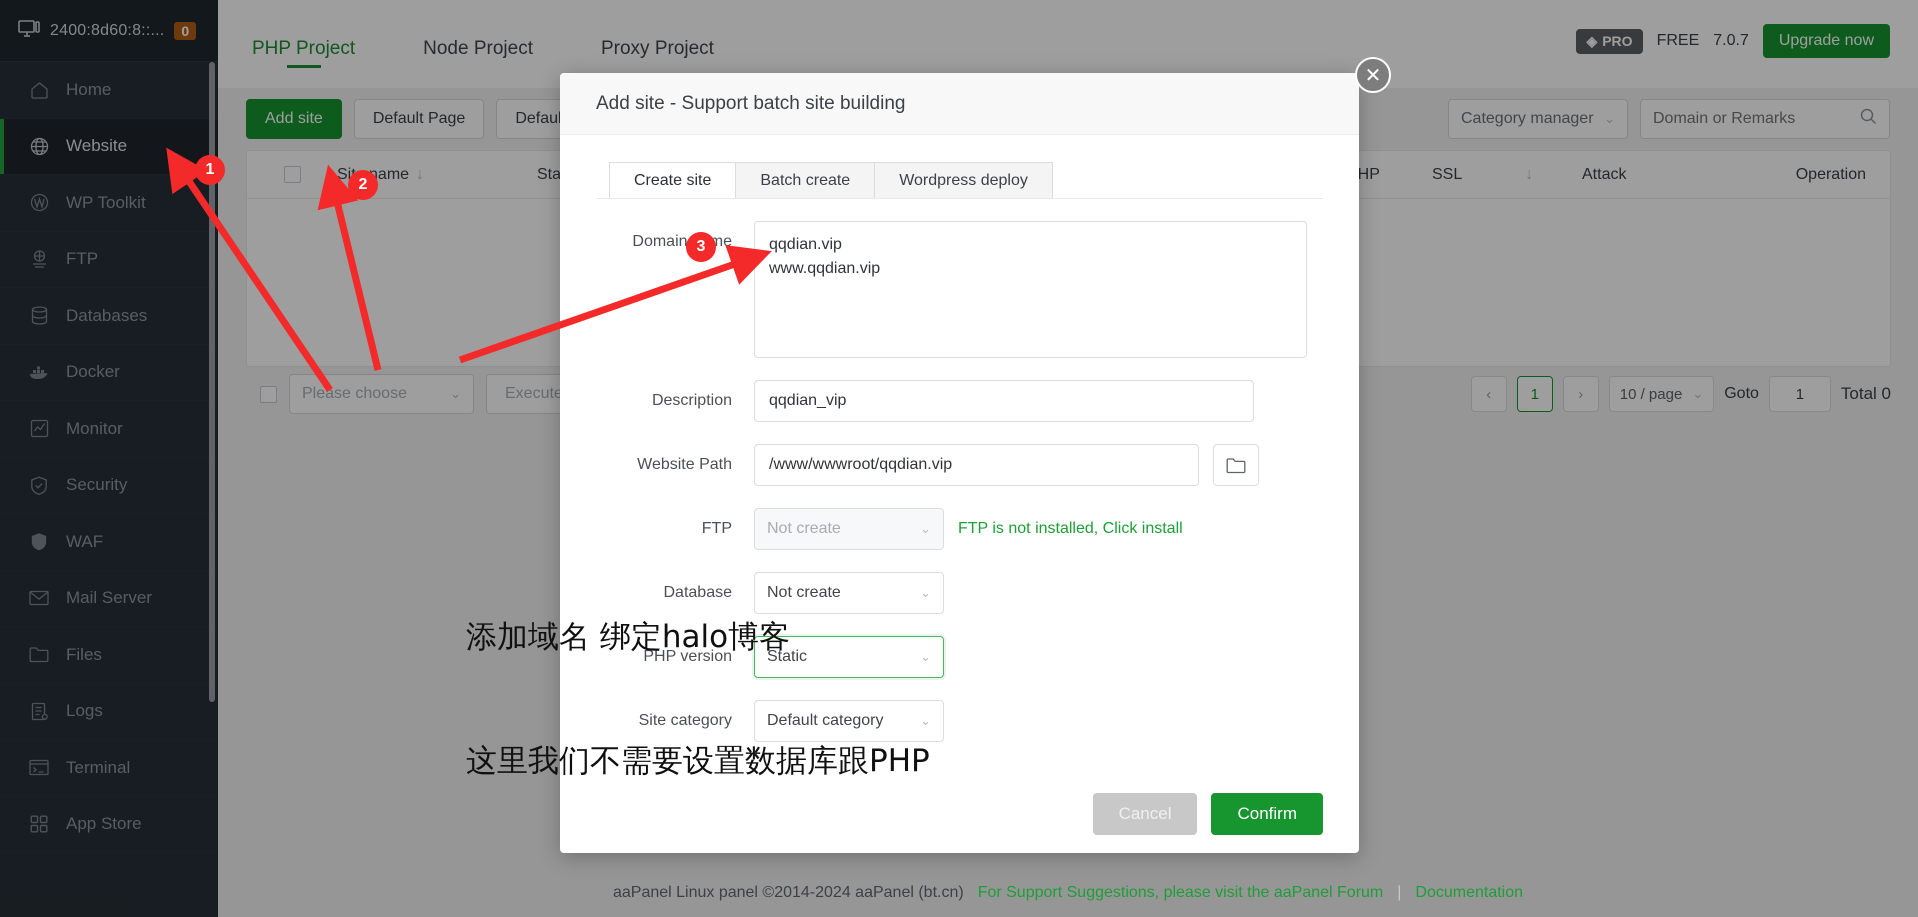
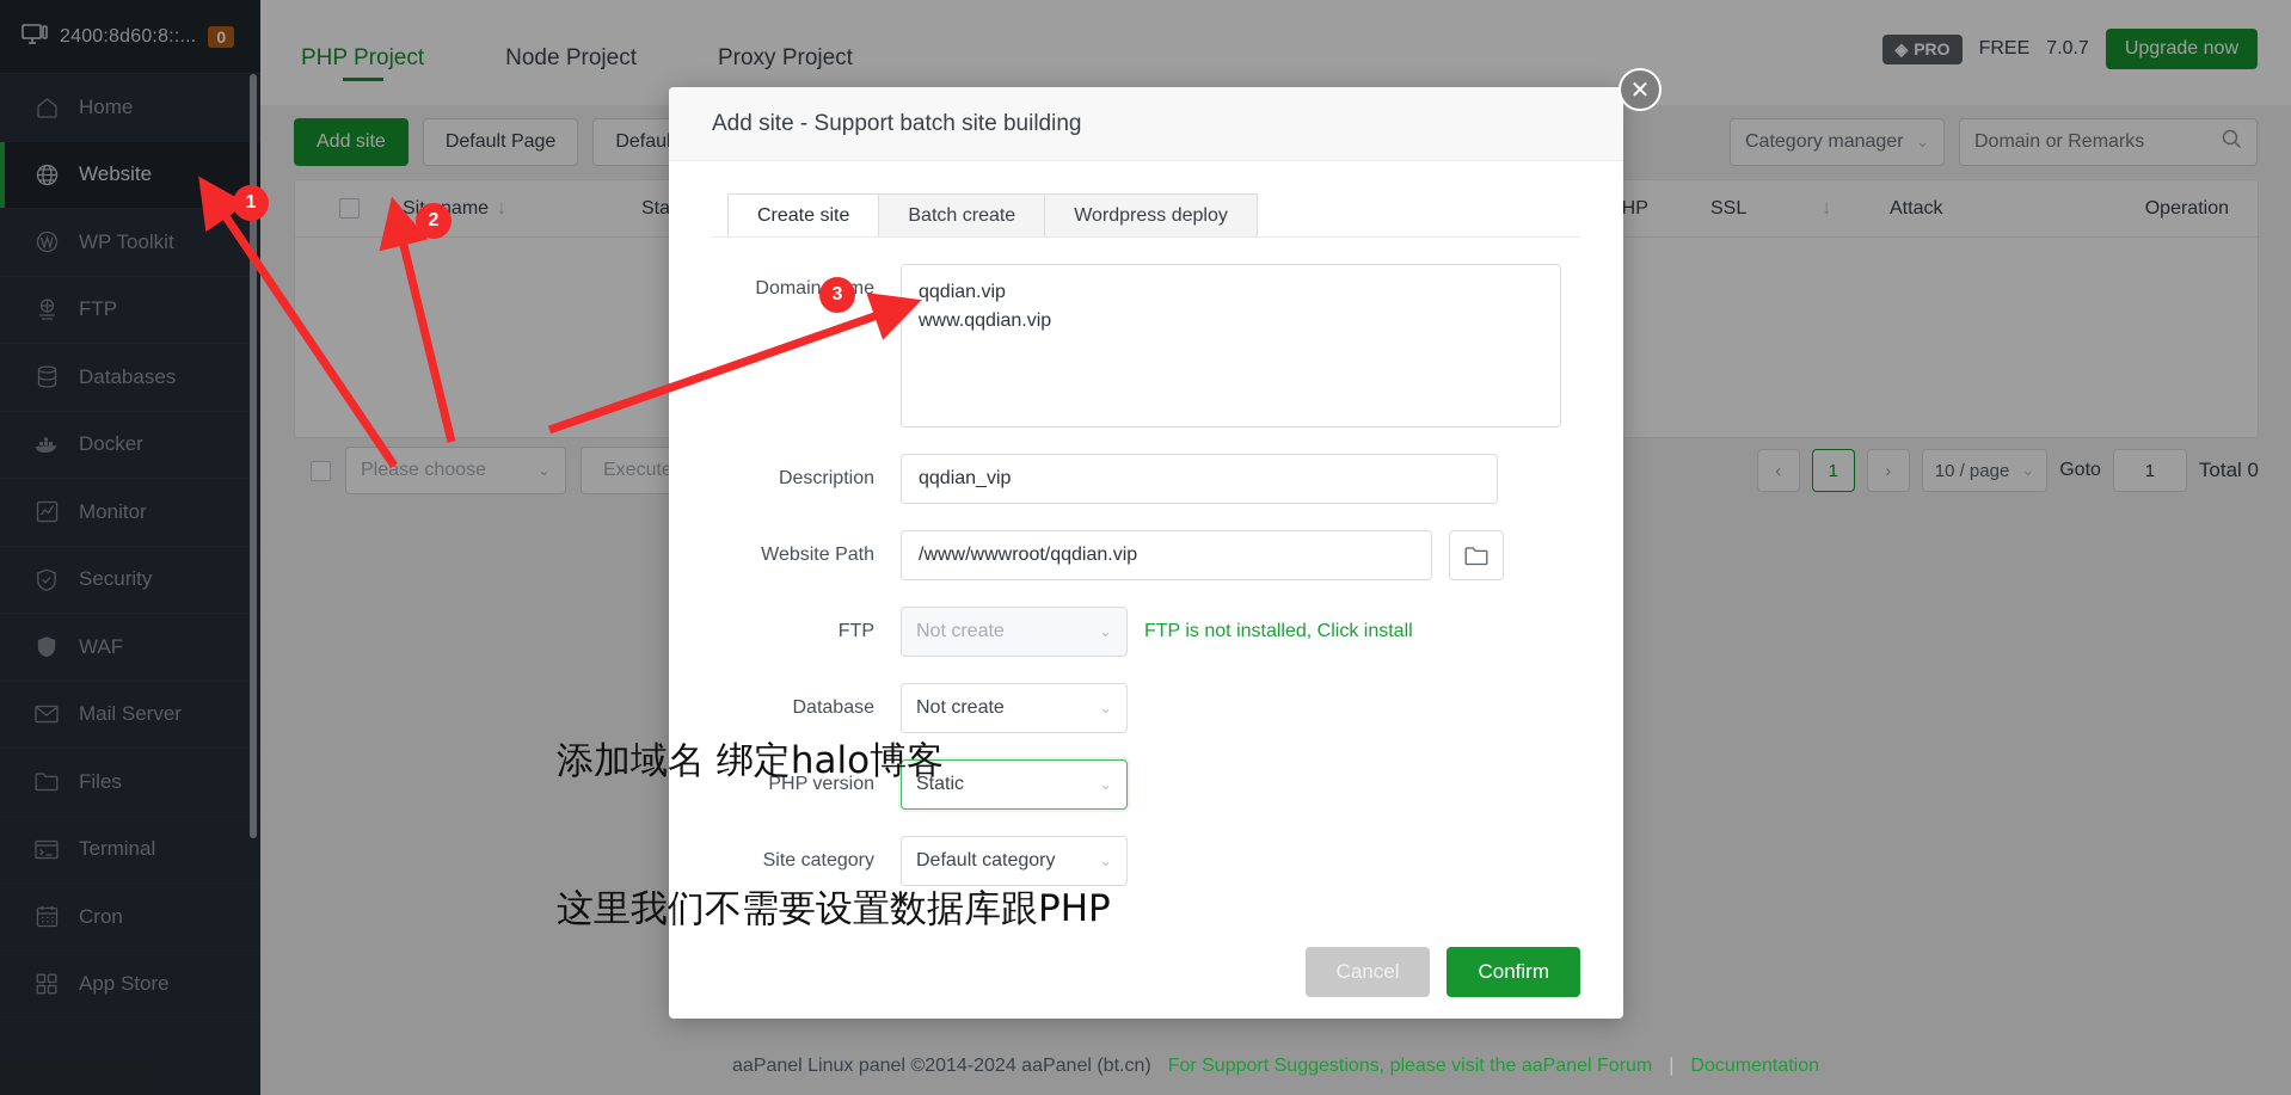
  2400:8d60:8::...
  0
  Home
  Website
  WP Toolkit
  FTP
  Databases
  Docker
  Monitor
  Security
  WAF
  Mail Server
  Files
- Logs
  Terminal
+ Cron
  App Store
  PHP Project
  Node Project
  Proxy Project
  ◈
  PRO
  FREE
  7.0.7
  Upgrade now
  Add site
  Default Page
  Category manager
  ⌄
  Domain or Remarks
  ↓
  SSL
  ↓
  Attack
  Operation
  Please choose
  ⌄
  Execute
  ‹
  1
  ›
  10 / page
  ⌄
  Goto
  1
  Total 0
  添加域名 绑定halo博客
  这里我们不需要设置数据库跟PHP
  ✕
  Add site - Support batch site building
  Create site
  Batch create
  Wordpress deploy
  Domainme
  qqdian.vip
  www.qqdian.vip
  Description
  qqdian_vip
  Website Path
  /www/wwwroot/qqdian.vip
  FTP
  Not create
  ⌄
  FTP is not installed, Click install
  Database
  Not create
  ⌄
  PHP version
  Static
  ⌄
  Site category
  Default category
  ⌄
  Cancel
  Confirm
  aaPanel Linux panel ©2014-2024 aaPanel (bt.cn)
  For Support Suggestions, please visit the aaPanel Forum
  |
  Documentation
  1
  2
  3
